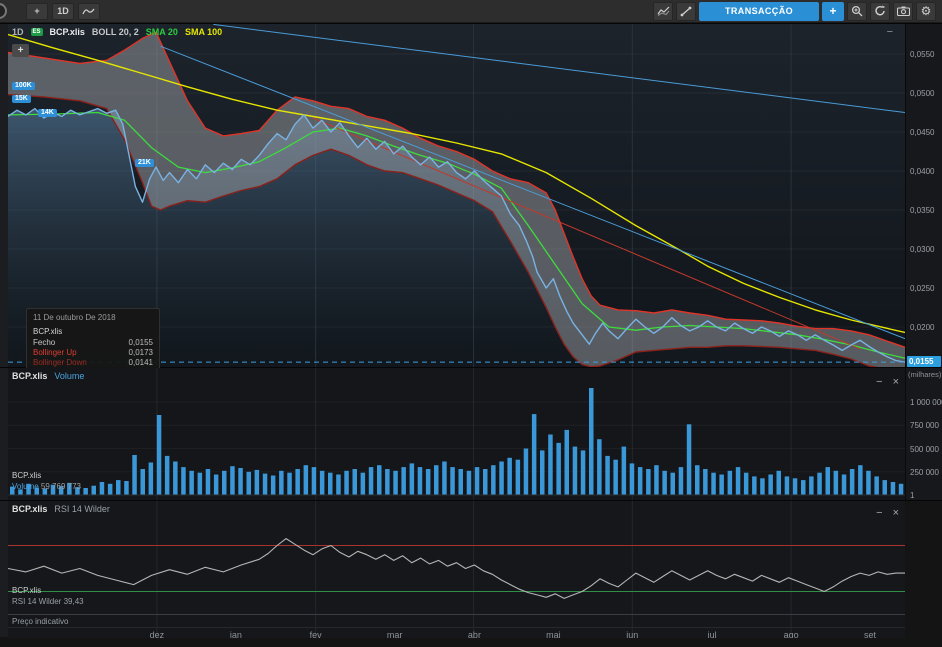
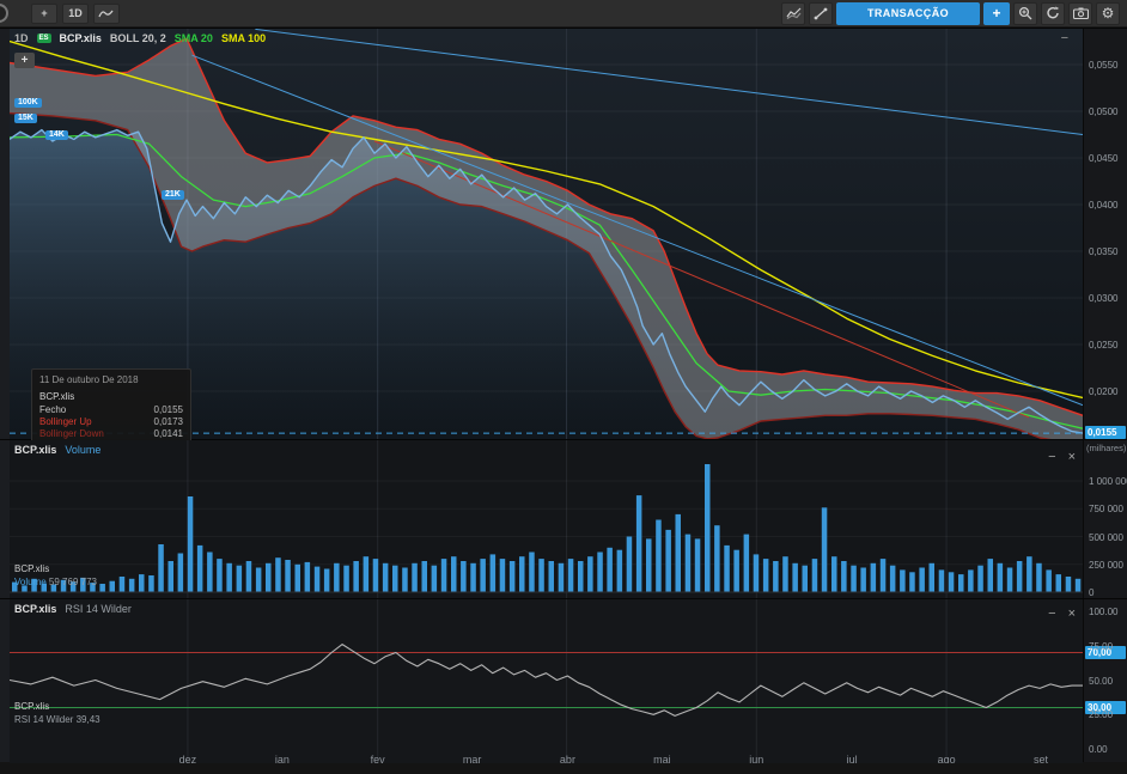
  +
  1D
  TRANSACÇÃO
  +
  ⚙
  1D
  BCP.xlis
  BOLL 20, 2
  SMA 20
  SMA 100
  +
  −
  11 De outubro De 2018
  BCP.xlis
  Fecho
  0,0155
  Bollinger Up
  0,0173
  Bollinger Down
  0,0141
  0,0550
  0,0500
  0,0450
  0,0400
  0,0350
  0,0300
  0,0250
  0,0200
  0,0155
  BCP.xlis
  Volume
  −
  ×
  BCP.xlis
  Volume 59 769 773
  (milhares)
  1 000 00
  750 000
  500 000
  250 000
- 1
+ 0
  BCP.xlis
  RSI 14 Wilder
  −
  ×
  BCP.xlis
  RSI 14 Wilder 39,43
- Preço indicativo
  dez
  jan
  fev
  mar
  abr
  mai
  jun
  jul
  ago
  set
+ 70,00
+ 30,00
+ 100.00
+ 75.00
+ 50.00
+ 25.00
+ 0.00
